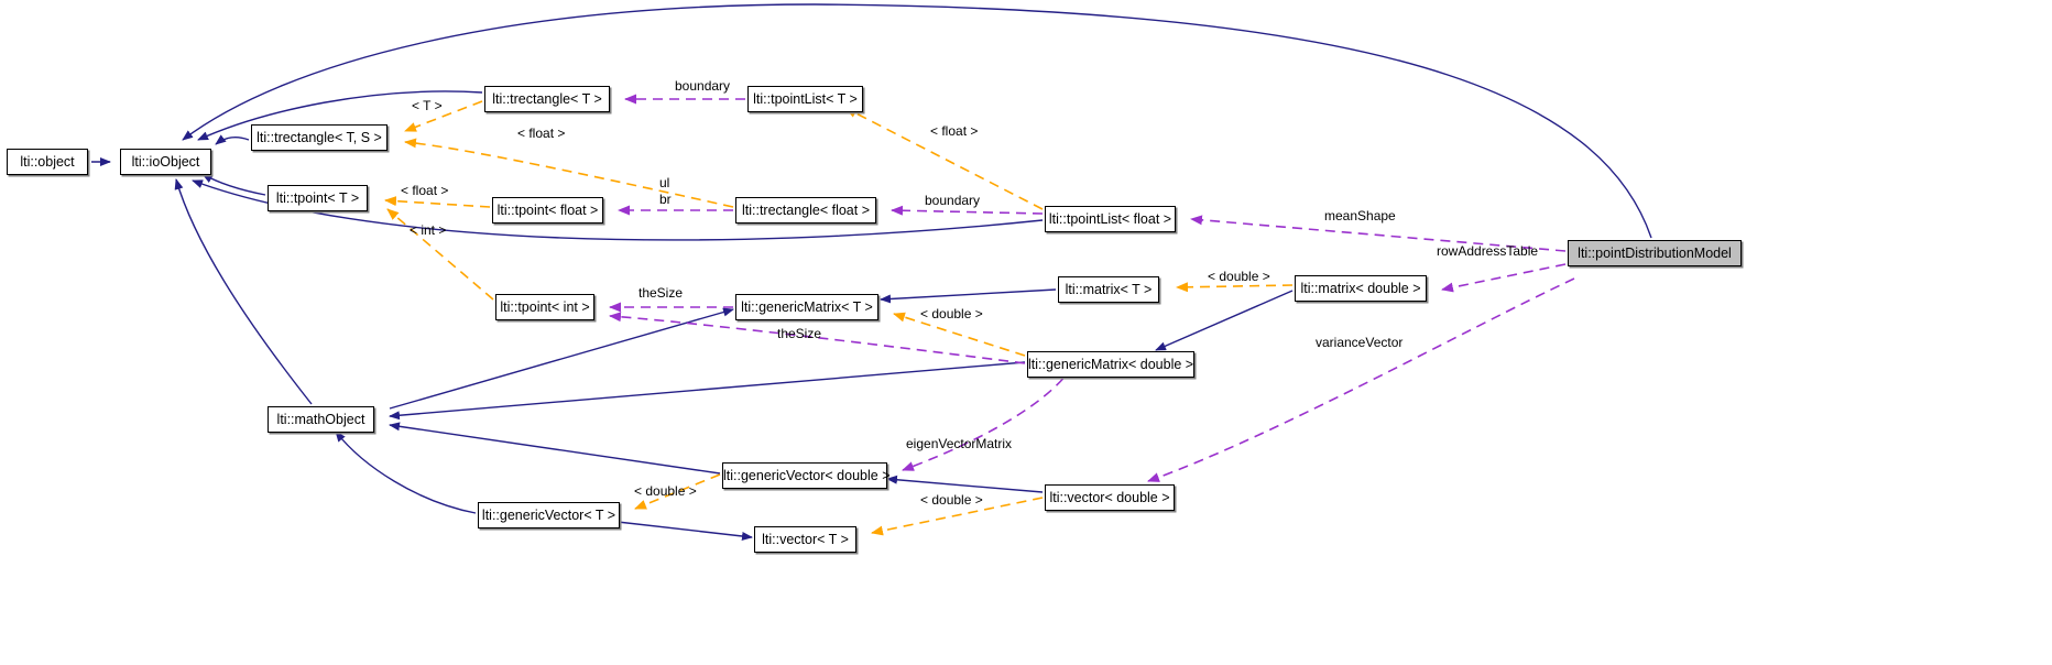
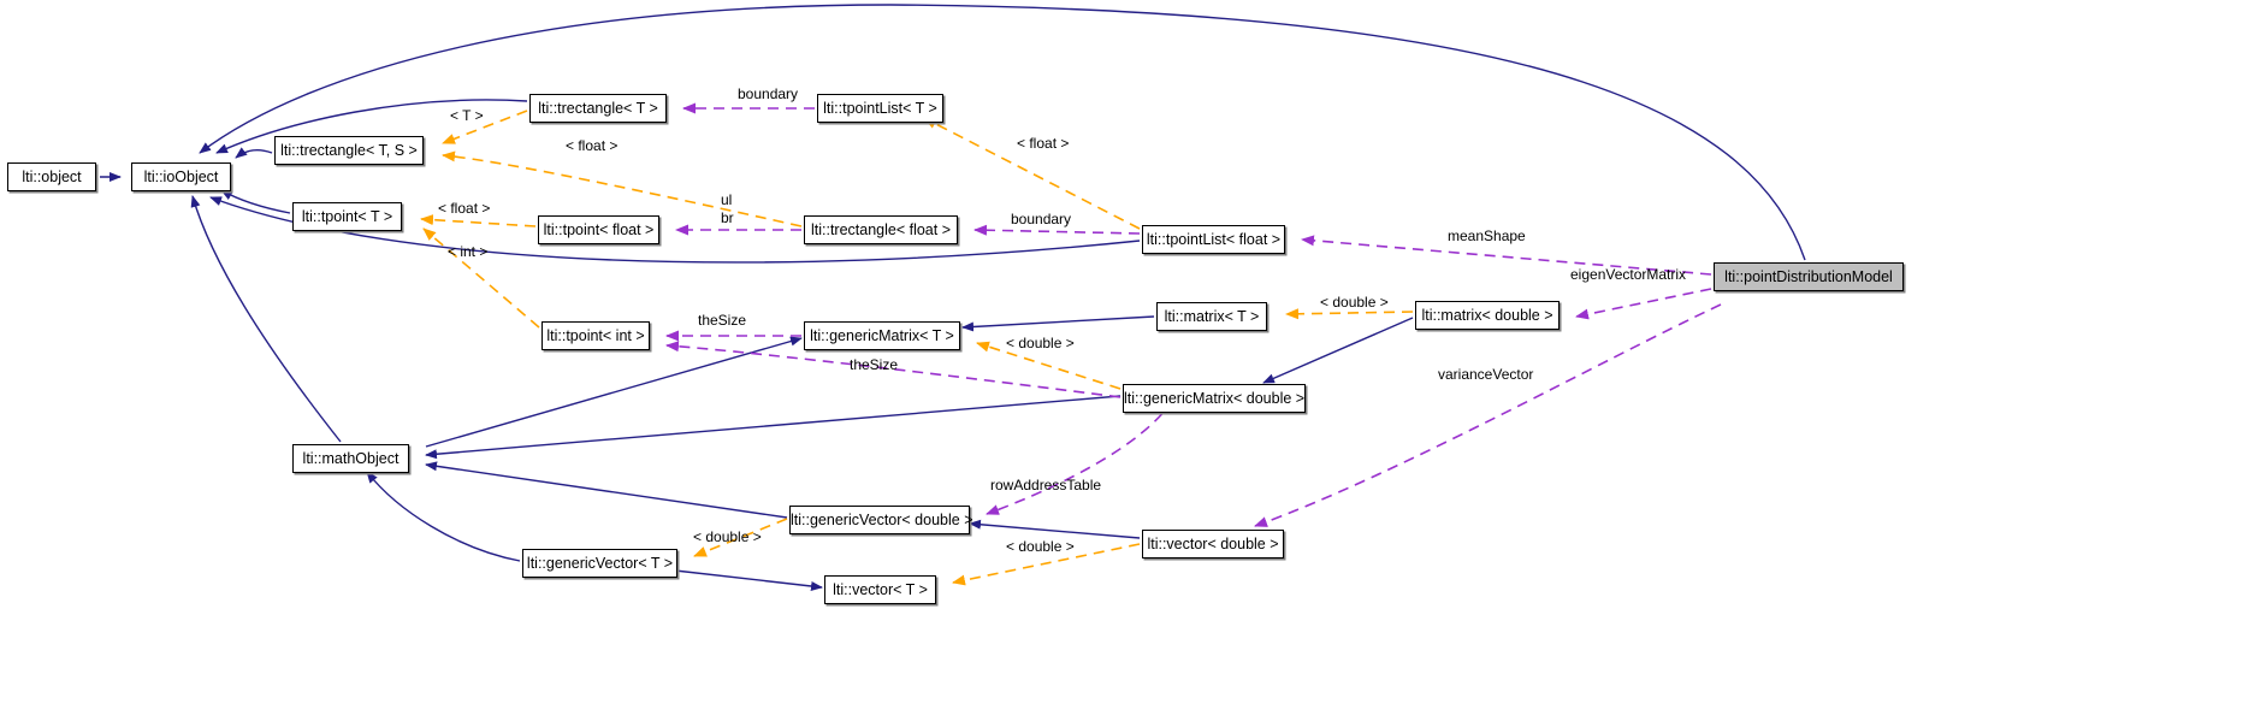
  lti::object
  lti::ioObject
  lti::trectangle< T, S >
  lti::trectangle< T >
  lti::tpointList< T >
  lti::tpoint< T >
  lti::tpoint< float >
  lti::trectangle< float >
  lti::tpointList< float >
  lti::tpoint< int >
  lti::genericMatrix< T >
  lti::matrix< T >
  lti::matrix< double >
  lti::genericMatrix< double >
  lti::mathObject
  lti::genericVector< double >
  lti::vector< double >
  lti::genericVector< T >
  lti::vector< T >
  lti::pointDistributionModel
  boundary
  < T >
  < float >
  < float >
  < float >
  ul
  br
  boundary
  meanShape
  < int >
- rowAddressTable
+ eigenVectorMatrix
  < double >
  theSize
  < double >
  theSize
  varianceVector
- eigenVectorMatrix
+ rowAddressTable
  < double >
  < double >
